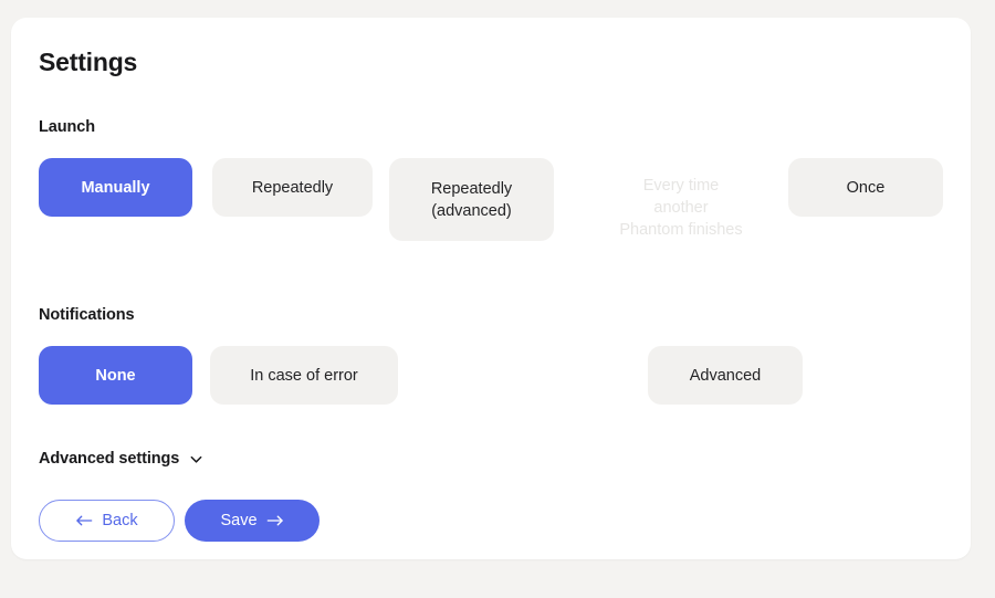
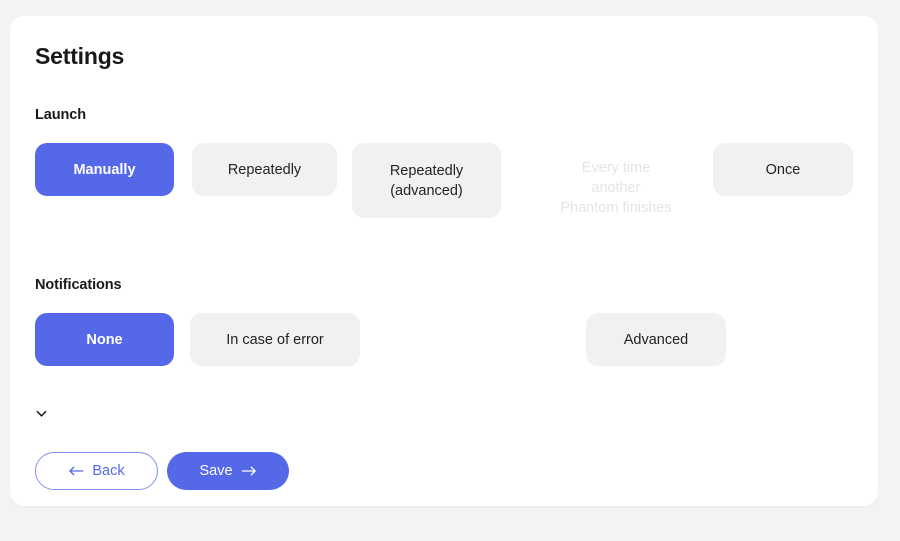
  Settings
  Launch
  Manually
  Repeatedly
  Repeatedly
  (advanced)
  Every time
  another
  Phantom finishes
  Once
  Notifications
  None
  In case of error
  Advanced
- Advanced settings
  Back
  Save
